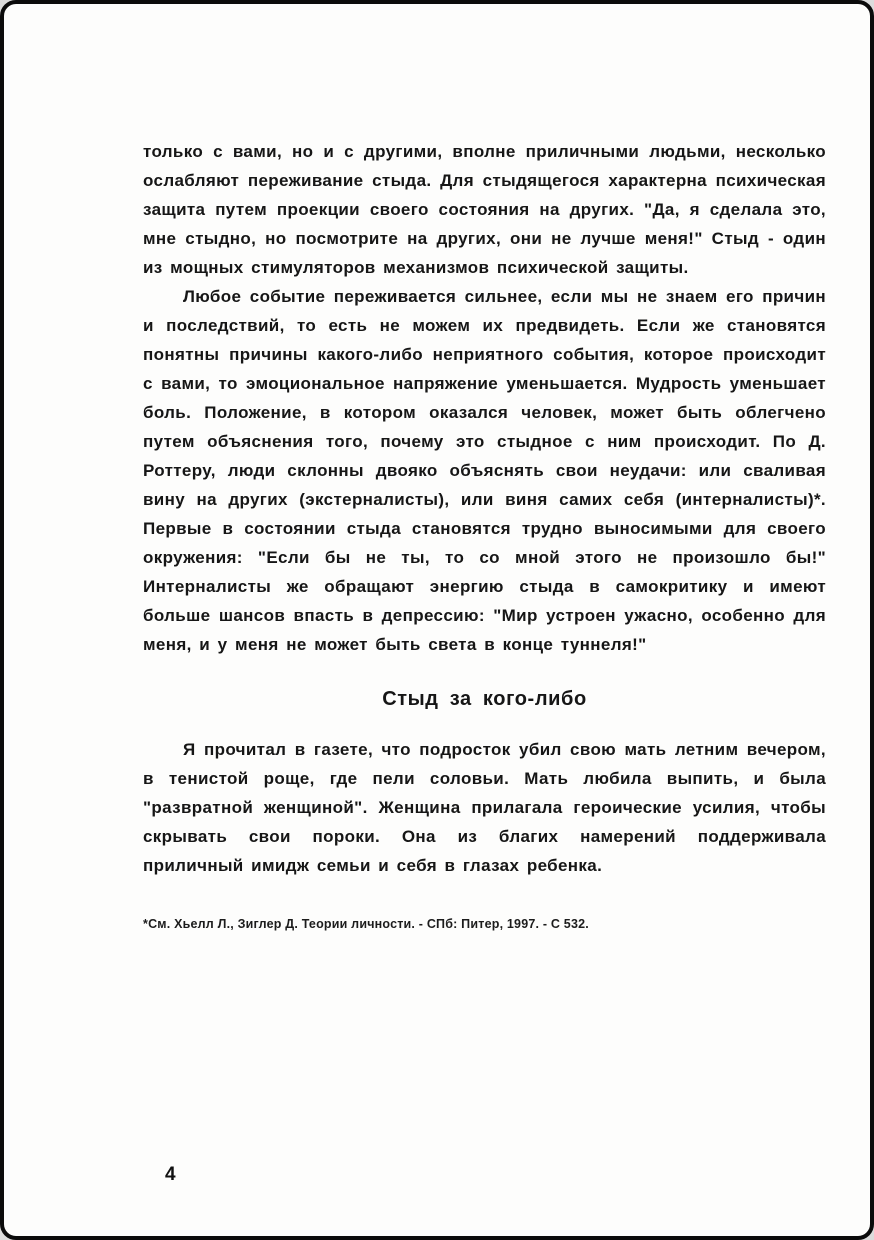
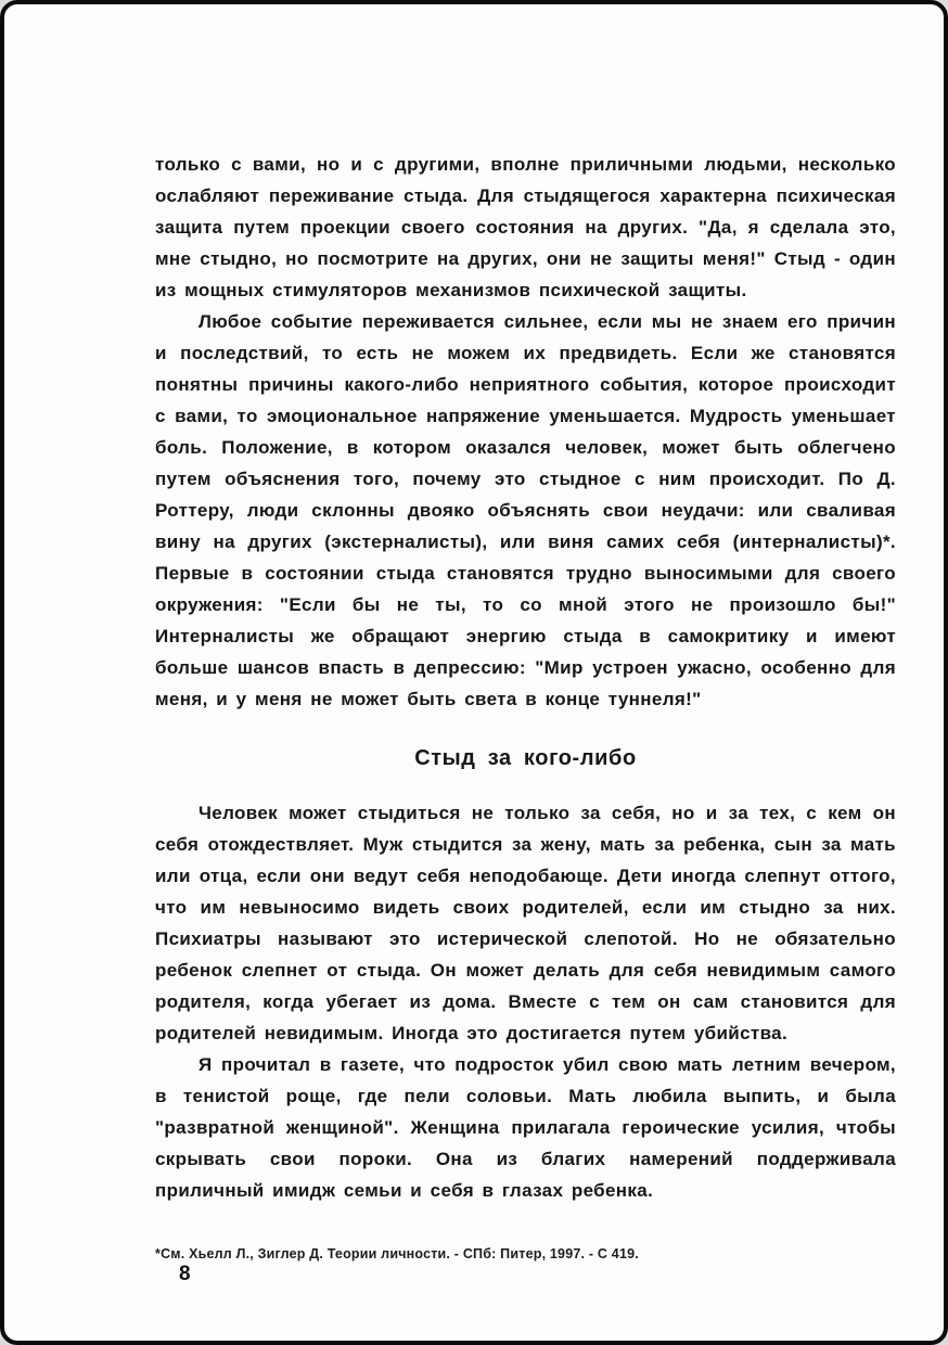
- только с вами, но и с другими, вполне приличными людьми, несколько ослабляют переживание стыда. Для стыдящегося характерна психическая защита путем проекции своего состояния на других. "Да, я сделала это, мне стыдно, но посмотрите на других, они не лучше меня!" Стыд - один из мощных стимуляторов механизмов психической защиты.
+ только с вами, но и с другими, вполне приличными людьми, несколько ослабляют переживание стыда. Для стыдящегося характерна психическая защита путем проекции своего состояния на других. "Да, я сделала это, мне стыдно, но посмотрите на других, они не защиты меня!" Стыд - один из мощных стимуляторов механизмов психической защиты.
  Любое событие переживается сильнее, если мы не знаем его причин и последствий, то есть не можем их предвидеть. Если же становятся понятны причины какого-либо неприятного события, которое происходит с вами, то эмоциональное напряжение уменьшается. Мудрость уменьшает боль. Положение, в котором оказался человек, может быть облегчено путем объяснения того, почему это стыдное с ним происходит. По Д. Роттеру, люди склонны двояко объяснять свои неудачи: или сваливая вину на других (экстерналисты), или виня самих себя (интерналисты)*. Первые в состоянии стыда становятся трудно выносимыми для своего окружения: "Если бы не ты, то со мной этого не произошло бы!" Интерналисты же обращают энергию стыда в самокритику и имеют больше шансов впасть в депрессию: "Мир устроен ужасно, особенно для меня, и у меня не может быть света в конце туннеля!"
  Стыд за кого-либо
+ Человек может стыдиться не только за себя, но и за тех, с кем он себя отождествляет. Муж стыдится за жену, мать за ребенка, сын за мать или отца, если они ведут себя неподобающе. Дети иногда слепнут оттого, что им невыносимо видеть своих родителей, если им стыдно за них. Психиатры называют это истерической слепотой. Но не обязательно ребенок слепнет от стыда. Он может делать для себя невидимым самого родителя, когда убегает из дома. Вместе с тем он сам становится для родителей невидимым. Иногда это достигается путем убийства.
  Я прочитал в газете, что подросток убил свою мать летним вечером, в тенистой роще, где пели соловьи. Мать любила выпить, и была "развратной женщиной". Женщина прилагала героические усилия, чтобы скрывать свои пороки. Она из благих намерений поддерживала приличный имидж семьи и себя в глазах ребенка.
- *См. Хьелл Л., Зиглер Д. Теории личности. - СПб: Питер, 1997. - С 532.
+ *См. Хьелл Л., Зиглер Д. Теории личности. - СПб: Питер, 1997. - С 419.
- 4
+ 8
